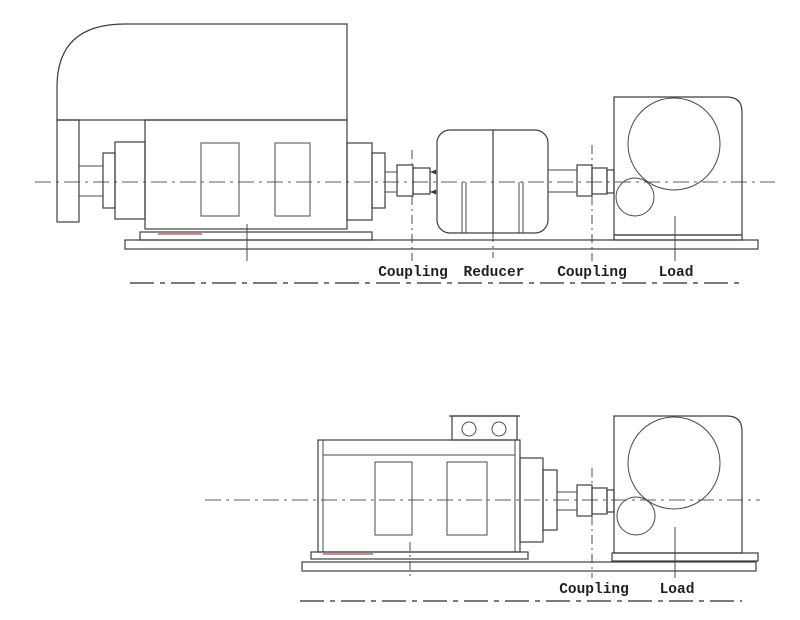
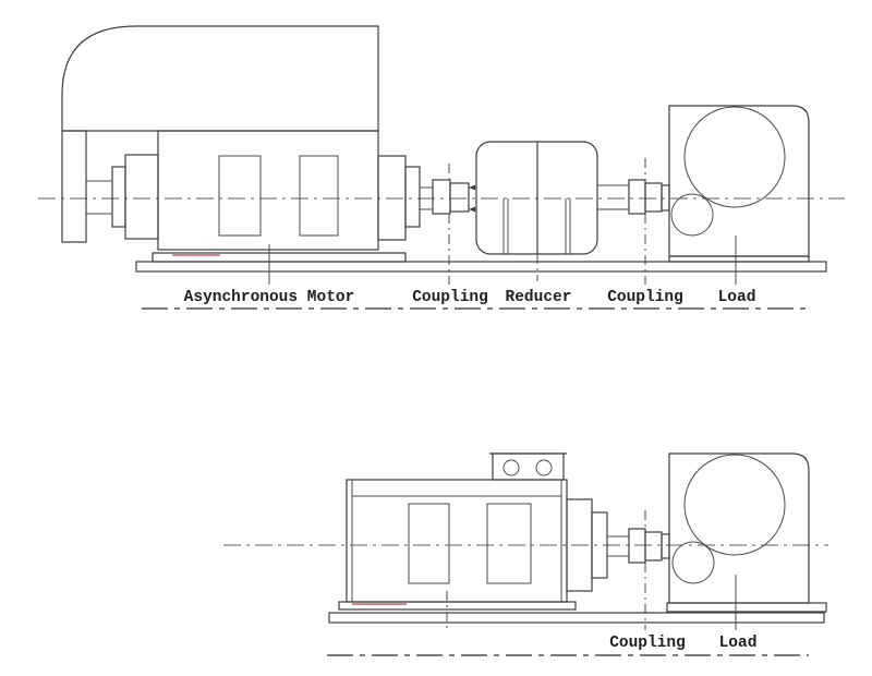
+ Asynchronous Motor
  Coupling
  Reducer
  Coupling
  Load
  Coupling
  Load
